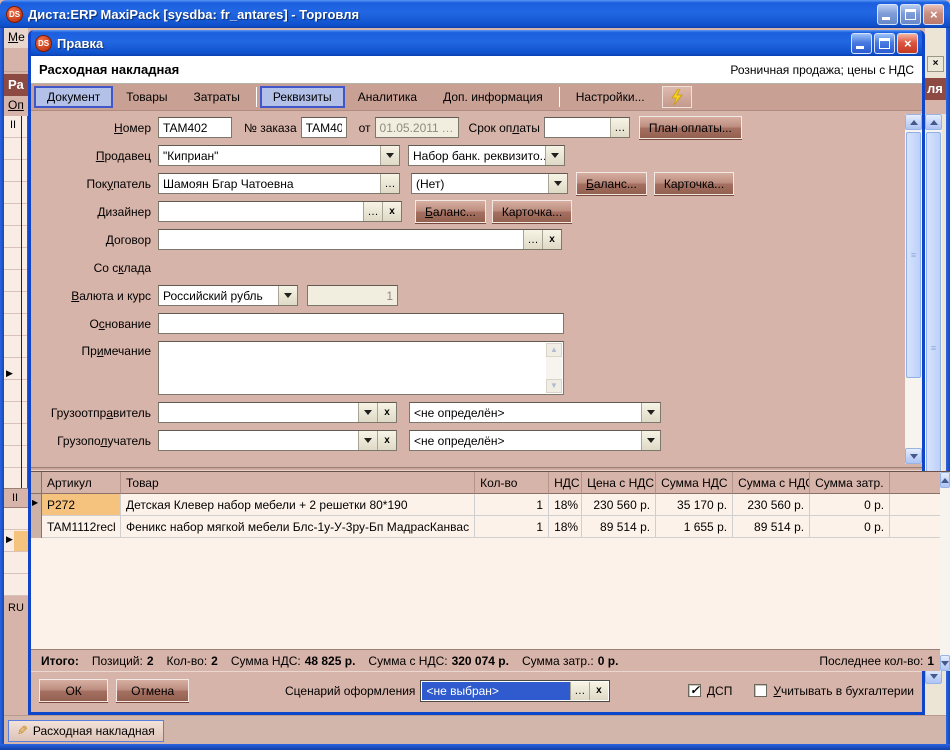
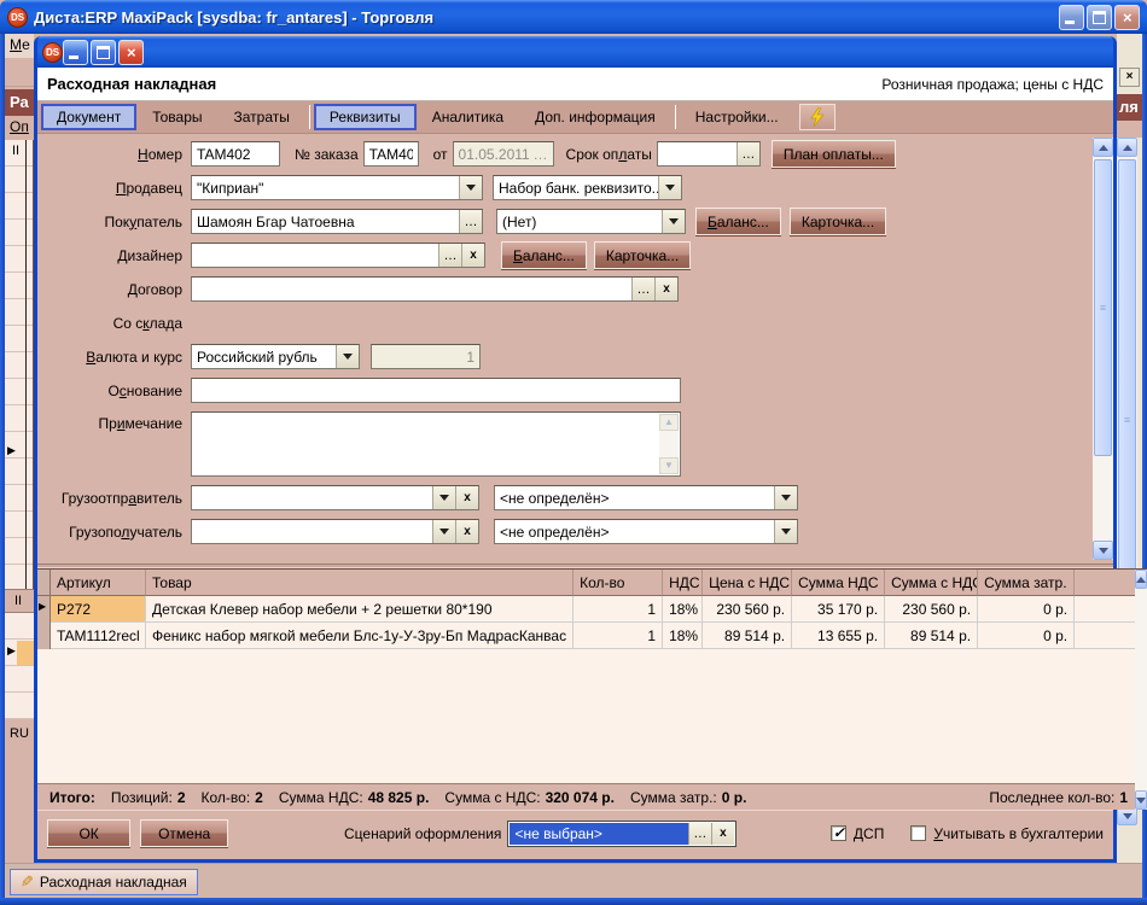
  DS
  Диста:ERP MaxiPack [sysdba: fr_antares] - Торговля
  ×
  Ме
  Ра
  Оп
  II
  ▶
  II
  ▶
  RU
  ×
  ля
  ≡
  DS
- Правка
  ×
  Расходная накладная
  Розничная продажа; цены с НДС
  Документ
  Товары
  Затраты
  Реквизиты
  Аналитика
  Доп. информация
  Настройки...
  Номер
  TAM402
  № заказа
  TAM40
  от
  01.05.2011
  …
  Срок оплаты
  …
  План оплаты...
  Продавец
  "Киприан"
  Набор банк. реквизито.
  Покупатель
  Шамоян Бгар Чатоевна
  …
  (Нет)
  Баланс...
  Карточка...
  Дизайнер
  …
  x
  Баланс...
  Карточка...
  Договор
  …
  x
  Со склада
  Валюта и курс
  Российский рубль
  1
  Основание
  Примечание
  ▲
  ▼
  Грузоотправитель
  x
  <не определён>
  Грузополучатель
  x
  <не определён>
  ≡
  Артикул
  Товар
  Кол-во
  НДС
  Цена с НДС
  Сумма НДС
  Сумма с НД
  Сумма затр.
  ▶
  P272
  Детская Клевер набор мебели + 2 решетки 80*190
  1
  18%
  230 560 р.
  35 170 р.
  230 560 р.
  0 р.
  TAM1112recl
  Феникс набор мягкой мебели Блс-1у-У-3ру-Бп МадрасКанвас
  1
  18%
  89 514 р.
- 1 655 р.
+ 13 655 р.
  89 514 р.
  0 р.
  Итого:
  Позиций:
  2
  Кол-во:
  2
  Сумма НДС:
  48 825 р.
  Сумма с НДС:
  320 074 р.
  Сумма затр.:
  0 р.
  Последнее кол-во:
  1
  ОК
  Отмена
  Сценарий оформления
  <не выбран>
  …
  x
  ✓
  ДСП
  Учитывать в бухгалтерии
  Расходная накладная
